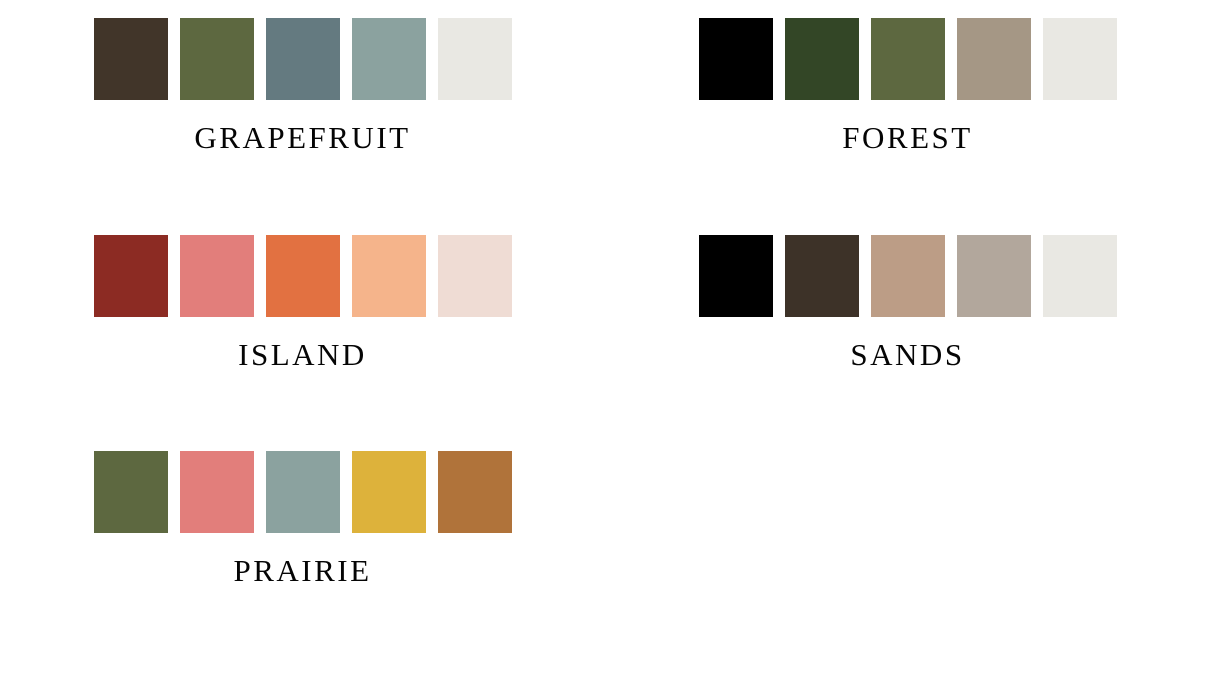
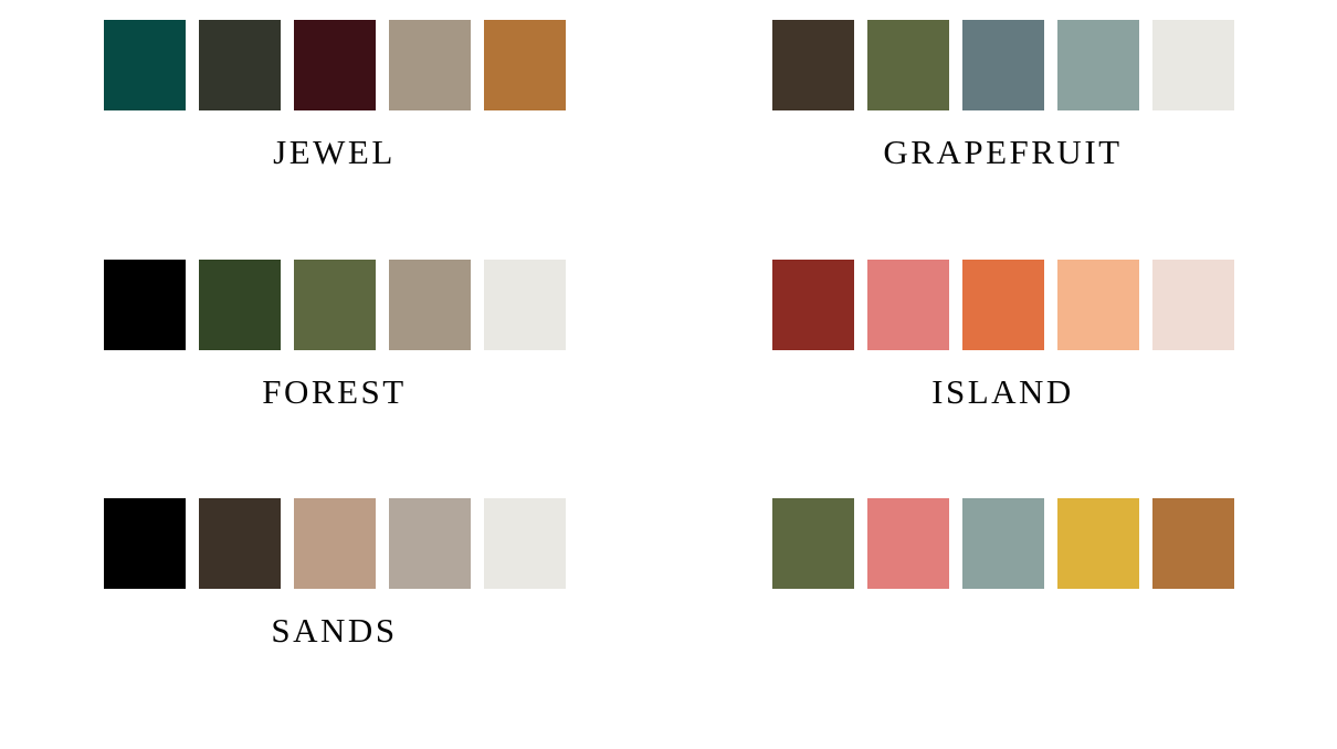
+ JEWEL
  GRAPEFRUIT
  FOREST
  ISLAND
  SANDS
- PRAIRIE
